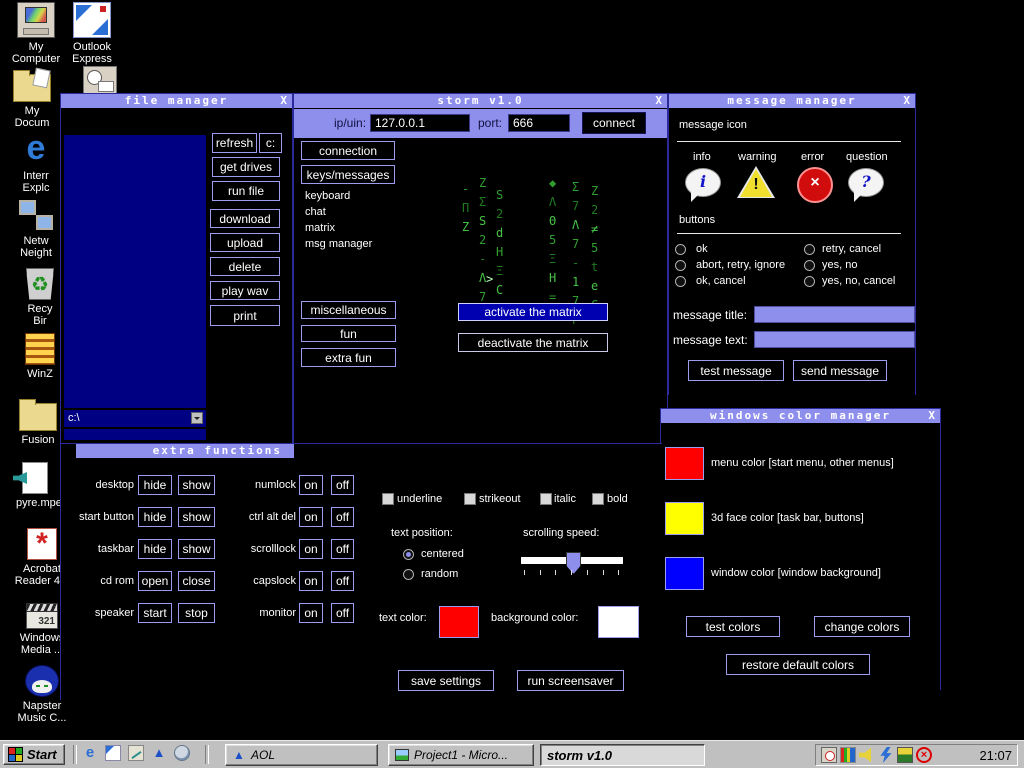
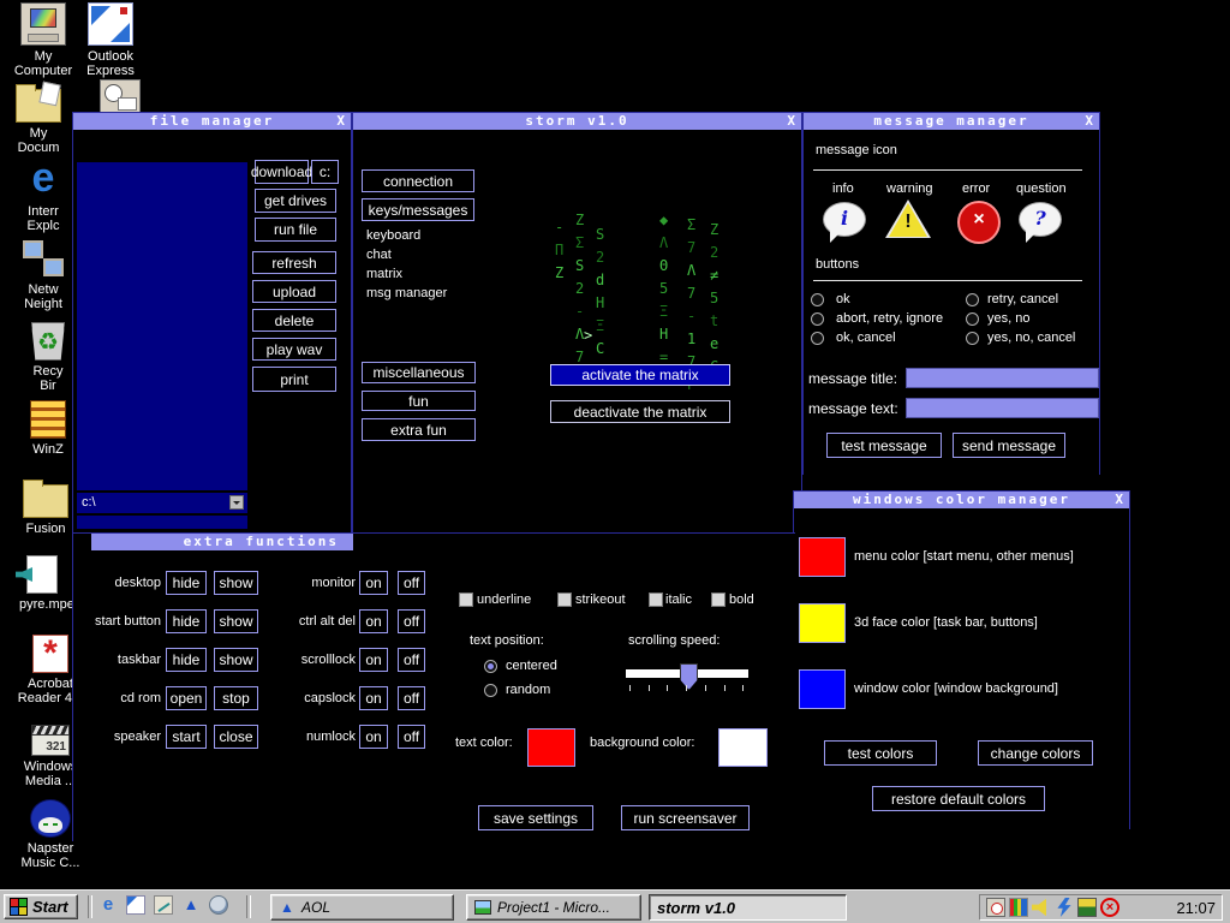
  My
  Computer
  Outlook
  Express
  My
  Docum
  e
  Interr
  Explc
  Netw
  Neight
  ♻
  Recy
  Bir
  WinZ
  Fusion
  pyre.mpe
  *
  Acroba
  Reader 4
  321
  Window
  Media ..
  Napster
  Music C...
  file manager
  X
- refresh
+ download
  c:
  get drives
  run file
- download
+ refresh
  upload
  delete
  play wav
  print
  c:\
  storm v1.0
  X
- ip/uin:
- 127.0.0.1
- port:
- 666
- connect
  connection
  keys/messages
  keyboard
  chat
  matrix
  msg manager
  miscellaneous
  fun
  extra fun
  -
  Π
  Z
  Z
  Σ
  S
  2
  -
  Λ
  7
  S
  2
  d
  H
  Ξ
  C
  ◆
  Λ
  Θ
  5
  Ξ
  Η
  =
  Σ
  7
  Λ
  7
  -
  1
  7
  Z
  2
  ≠
  5
  t
  e
  >
  activate the matrix
  deactivate the matrix
  message manager
  X
  message icon
  info
  warning
  error
  question
  i
  !
  ×
  ?
  buttons
  ok
  abort, retry, ignore
  ok, cancel
  retry, cancel
  yes, no
  yes, no, cancel
  message title:
  message text:
  test message
  send message
  windows color manager
  X
  menu color [start menu, other menus]
  3d face color [task bar, buttons]
  window color [window background]
  test colors
  change colors
  restore default colors
  extra functions
  desktop
  hide
  show
  start button
  hide
  show
  taskbar
  hide
  show
  cd rom
  open
- close
+ stop
  speaker
  start
- stop
+ close
- numlock
+ monitor
  on
  off
  ctrl alt del
  on
  off
  scrolllock
  on
  off
  capslock
  on
  off
- monitor
+ numlock
  on
  off
  underline
  strikeout
  italic
  bold
  text position:
  centered
  random
  scrolling speed:
  text color:
  background color:
  save settings
  run screensaver
  Start
  e
  ▲
  ▲
  AOL
  Project1 - Micro...
  storm v1.0
  ×
  21:07
